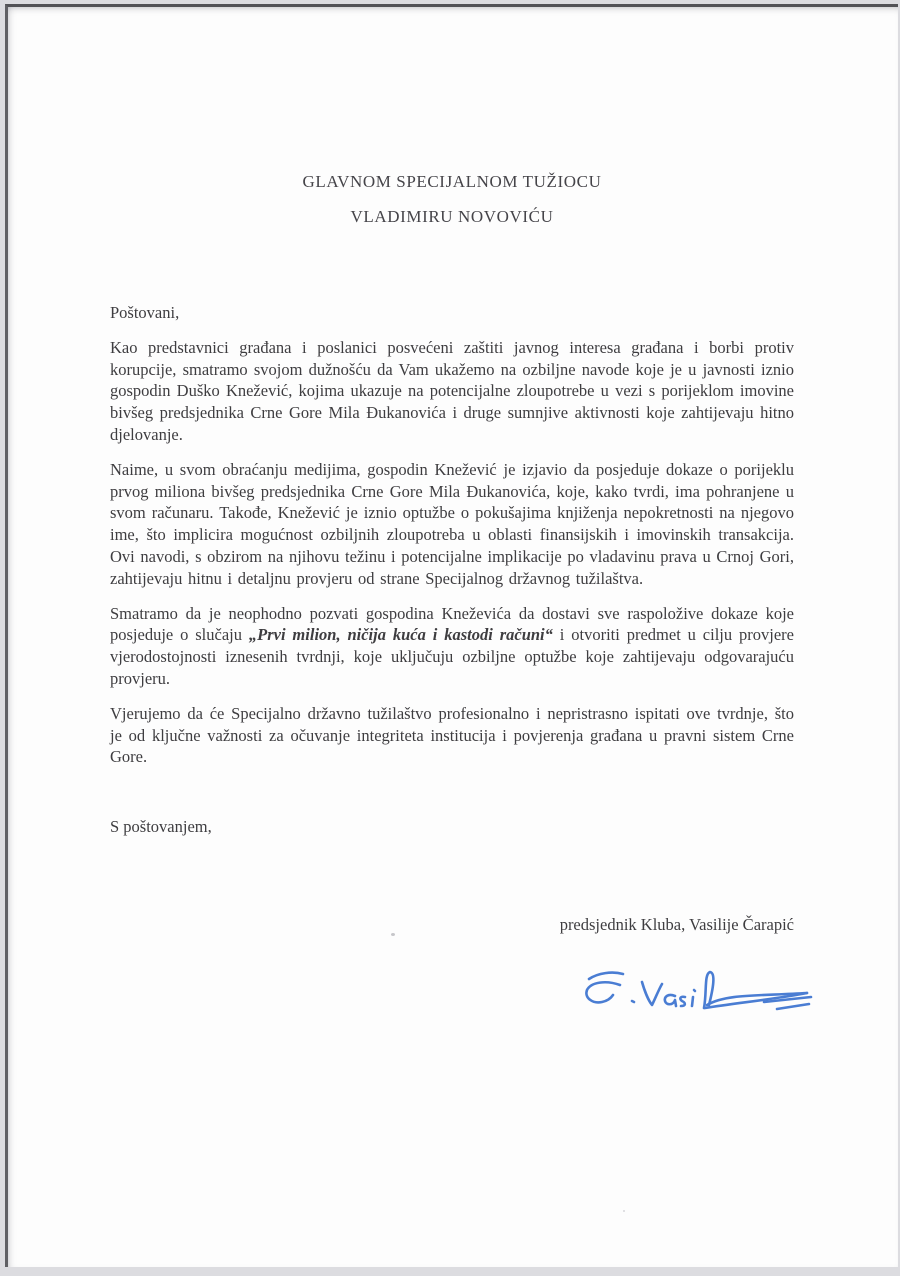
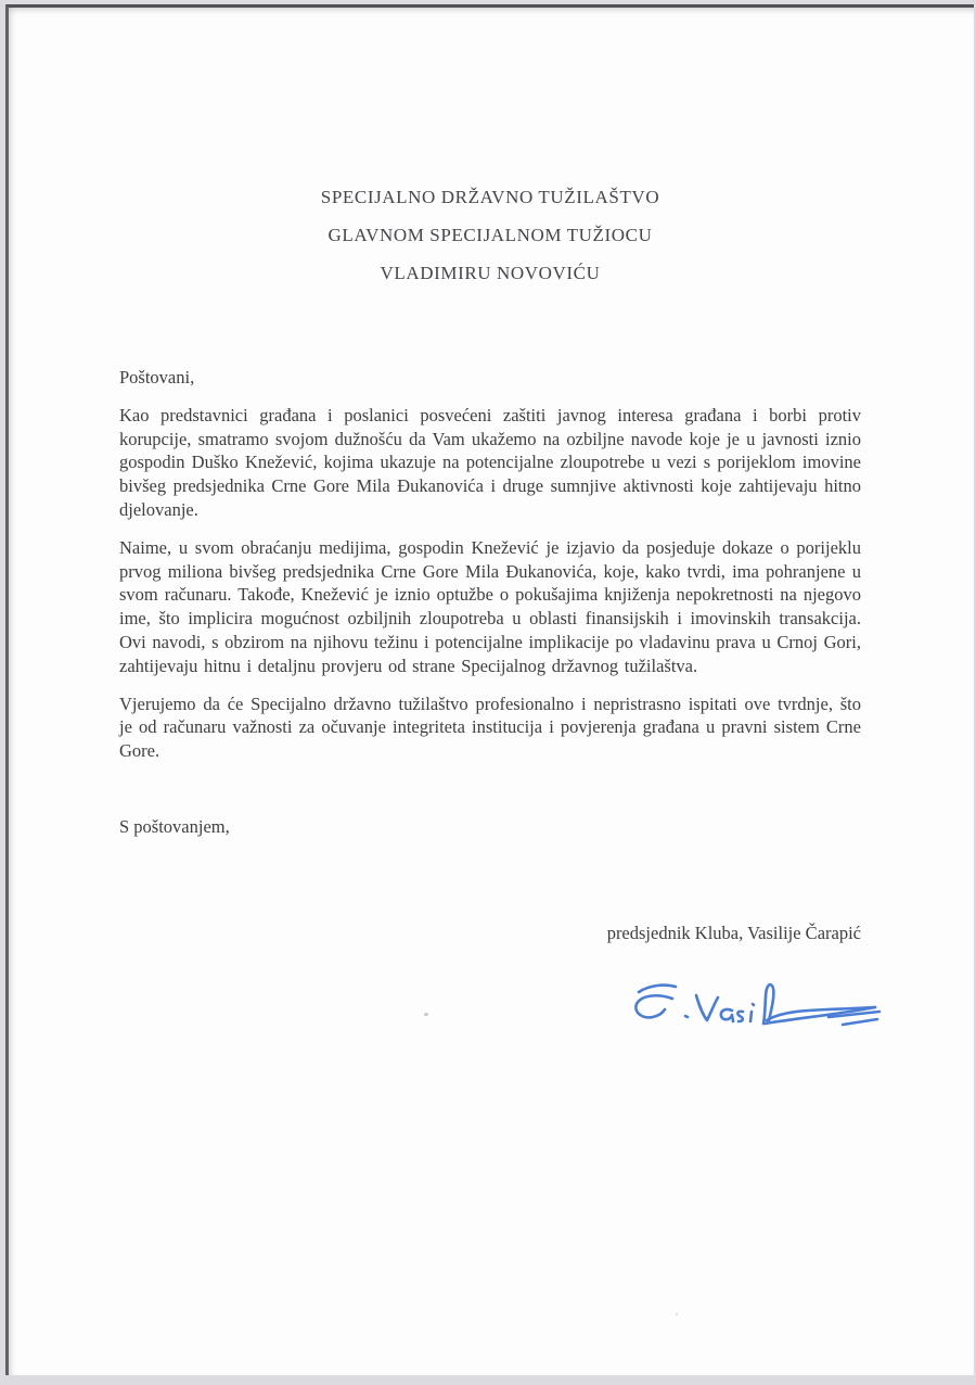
+ SPECIJALNO DRŽAVNO TUŽILAŠTVO
  GLAVNOM SPECIJALNOM TUŽIOCU
  VLADIMIRU NOVOVIĆU
  Poštovani,
  Kao predstavnici građana i poslanici posvećeni zaštiti javnog interesa građana i borbi protiv korupcije, smatramo svojom dužnošću da Vam ukažemo na ozbiljne navode koje je u javnosti iznio gospodin Duško Knežević, kojima ukazuje na potencijalne zloupotrebe u vezi s porijeklom imovine bivšeg predsjednika Crne Gore Mila Đukanovića i druge sumnjive aktivnosti koje zahtijevaju hitno djelovanje.
  Naime, u svom obraćanju medijima, gospodin Knežević je izjavio da posjeduje dokaze o porijeklu prvog miliona bivšeg predsjednika Crne Gore Mila Đukanovića, koje, kako tvrdi, ima pohranjene u svom računaru. Takođe, Knežević je iznio optužbe o pokušajima knjiženja nepokretnosti na njegovo ime, što implicira mogućnost ozbiljnih zloupotreba u oblasti finansijskih i imovinskih transakcija. Ovi navodi, s obzirom na njihovu težinu i potencijalne implikacije po vladavinu prava u Crnoj Gori, zahtijevaju hitnu i detaljnu provjeru od strane Specijalnog državnog tužilaštva.
- Smatramo da je neophodno pozvati gospodina Kneževića da dostavi sve raspoložive dokaze koje posjeduje o slučaju „Prvi milion, ničija kuća i kastodi računi“ i otvoriti predmet u cilju provjere vjerodostojnosti iznesenih tvrdnji, koje uključuju ozbiljne optužbe koje zahtijevaju odgovarajuću provjeru.
- Vjerujemo da će Specijalno državno tužilaštvo profesionalno i nepristrasno ispitati ove tvrdnje, što je od ključne važnosti za očuvanje integriteta institucija i povjerenja građana u pravni sistem Crne Gore.
+ Vjerujemo da će Specijalno državno tužilaštvo profesionalno i nepristrasno ispitati ove tvrdnje, što je od računaru važnosti za očuvanje integriteta institucija i povjerenja građana u pravni sistem Crne Gore.
  S poštovanjem,
  predsjednik Kluba, Vasilije Čarapić
